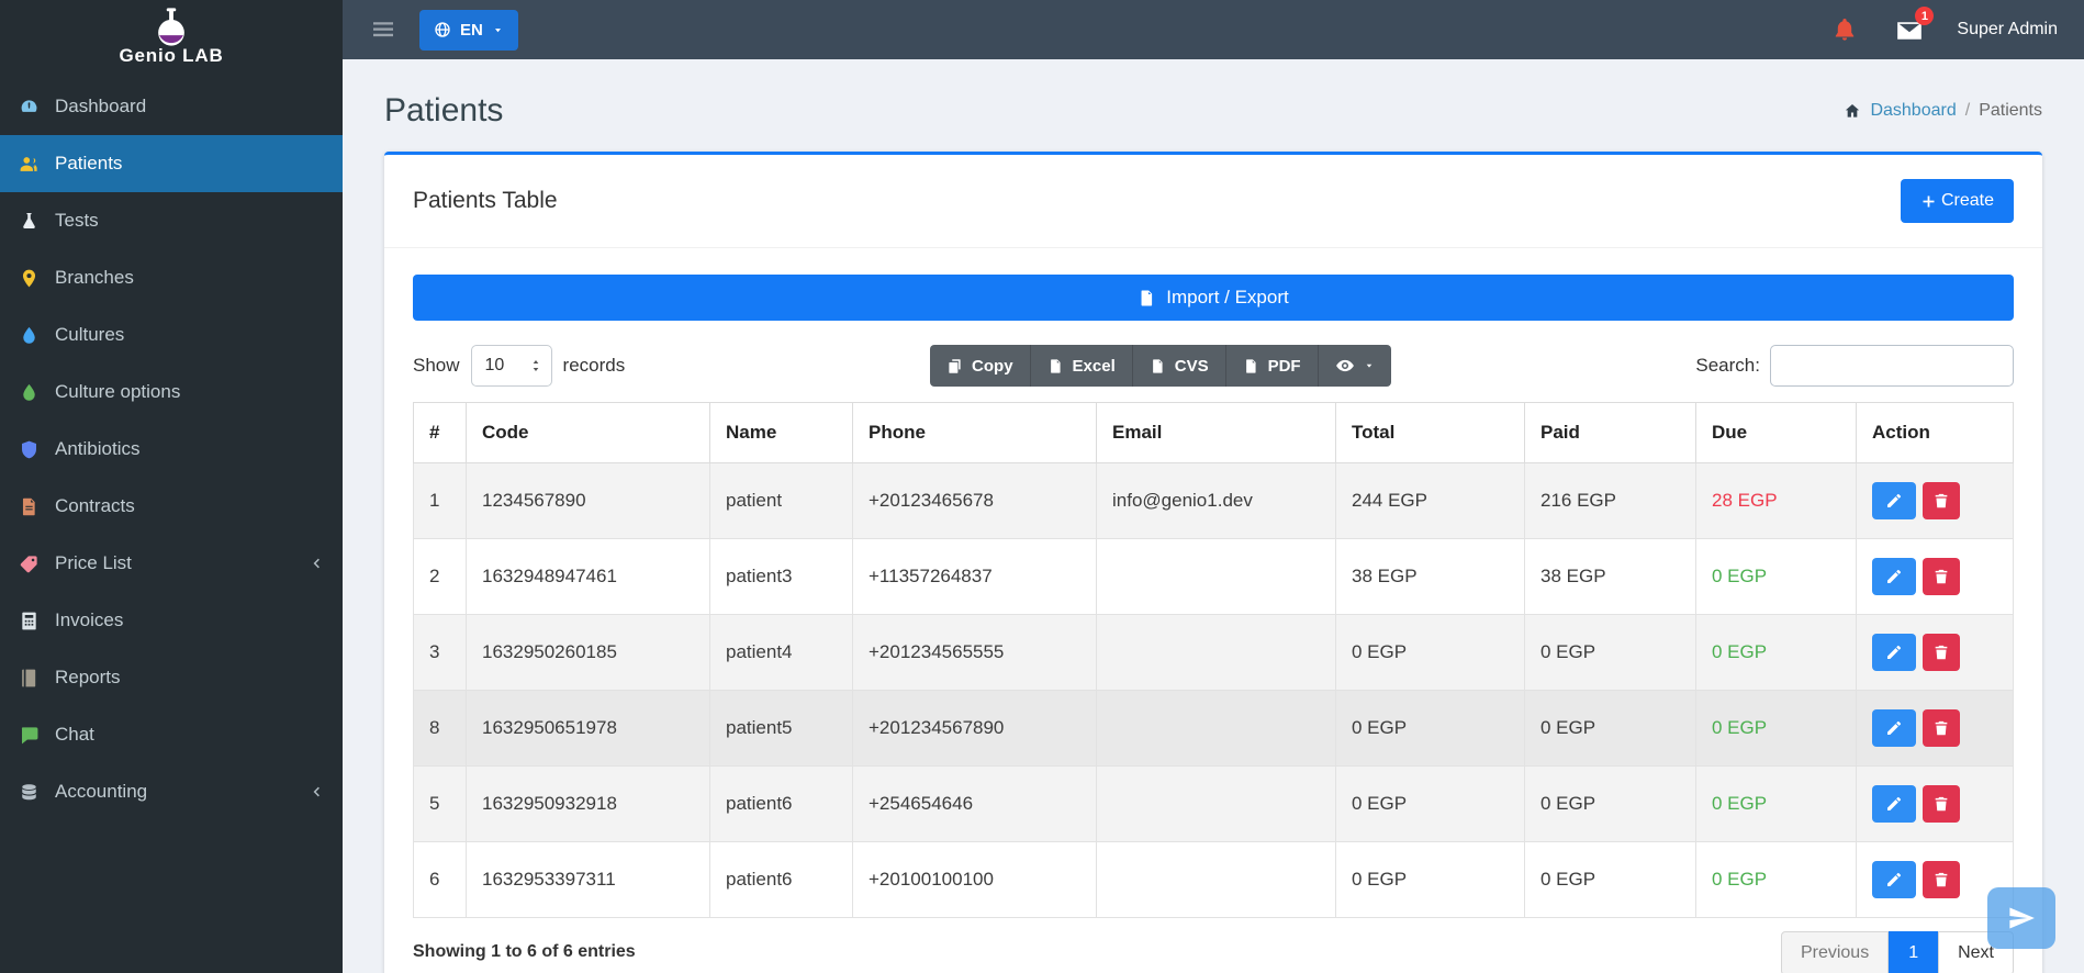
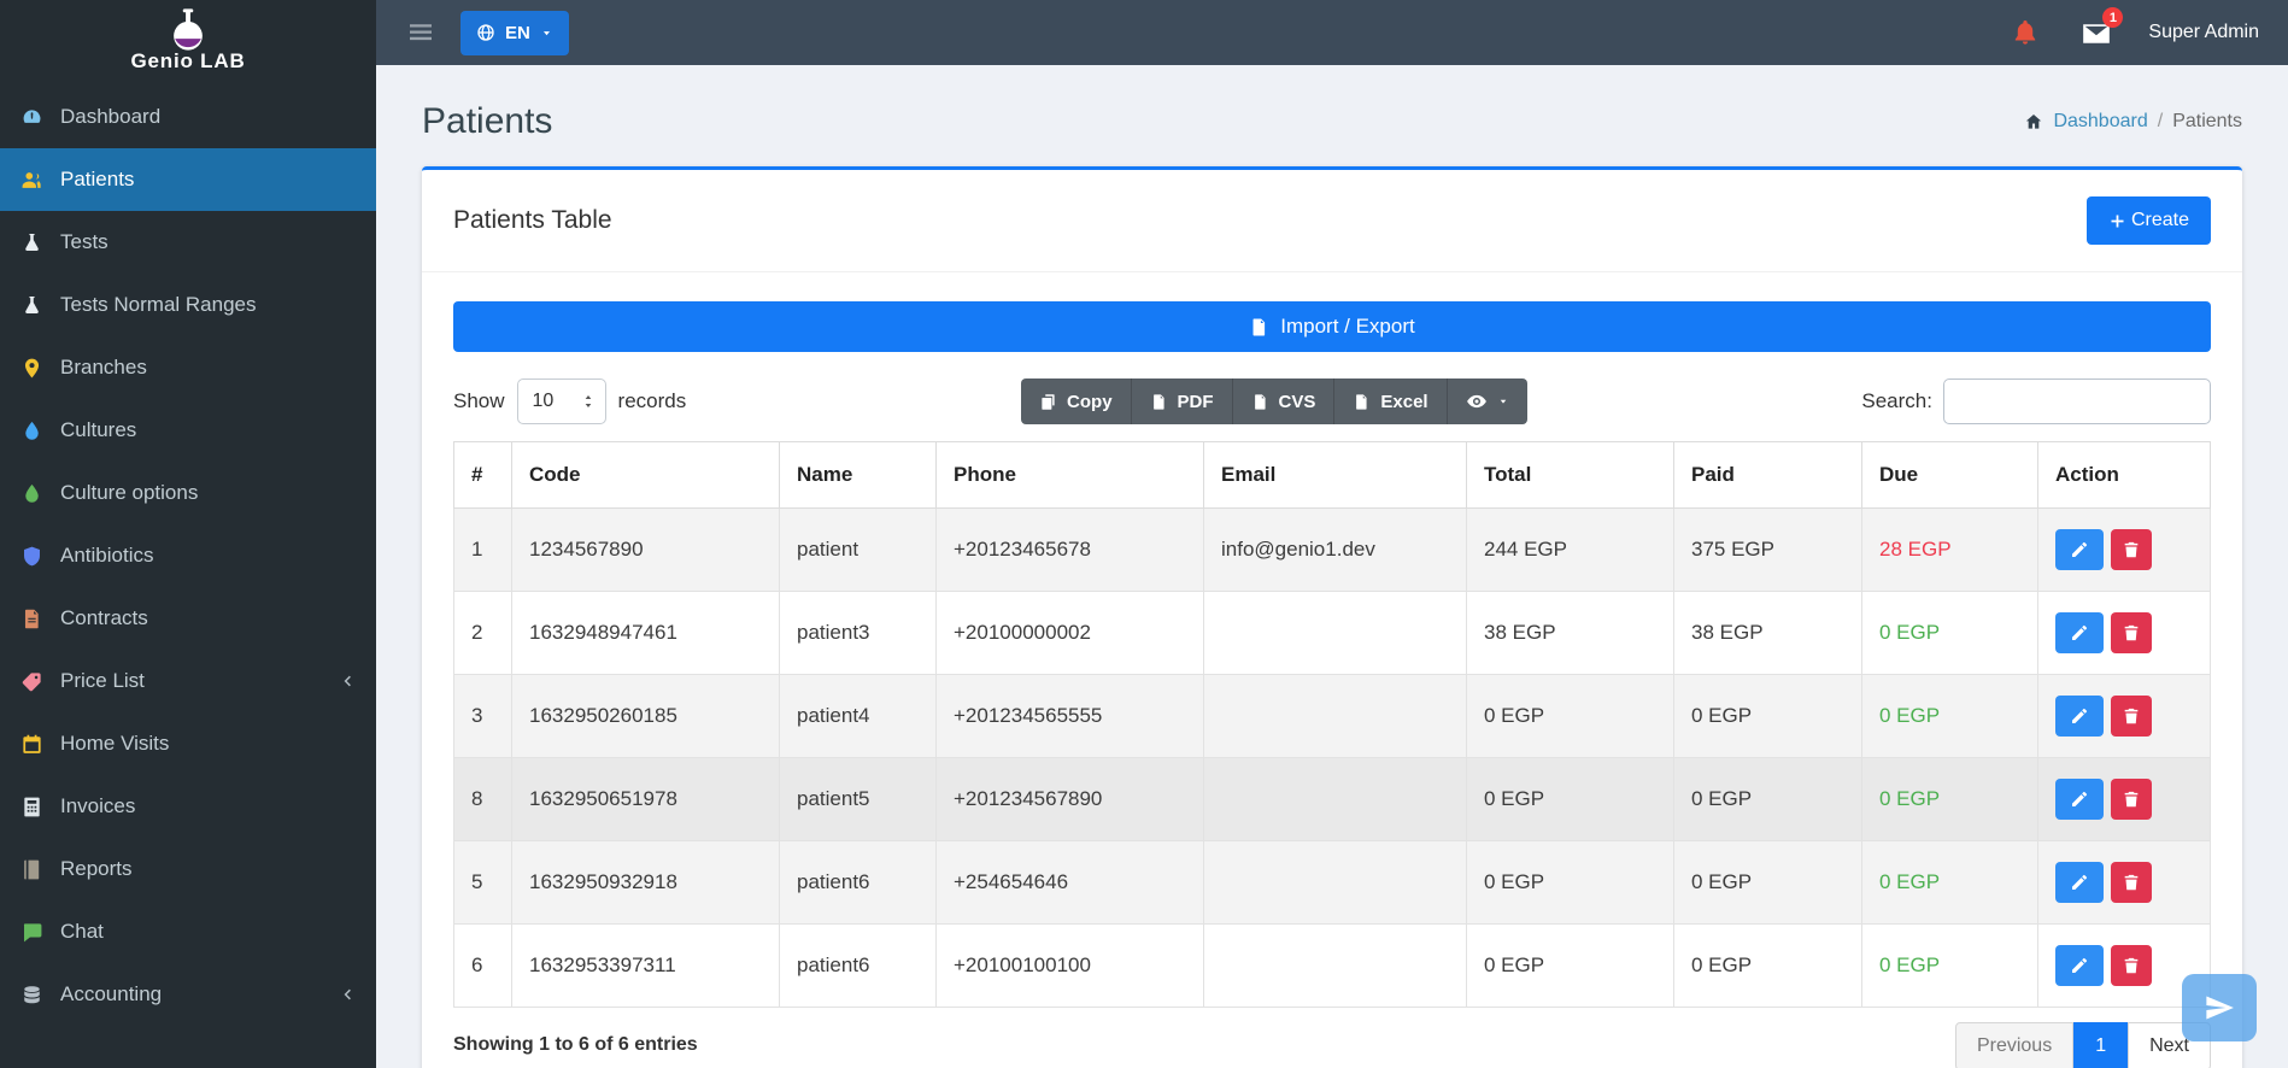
  Genio LAB
  Dashboard
  Patients
  Tests
+ Tests Normal Ranges
  Branches
  Cultures
  Culture options
  Antibiotics
  Contracts
  Price List
+ Home Visits
  Invoices
  Reports
  Chat
  Accounting
  EN
  1
  Super Admin
  Patients
  Dashboard
  /
  Patients
  Patients Table
  Create
  Import / Export
  Show
  10
  records
  Copy
- Excel
+ PDF
  CVS
- PDF
+ Excel
  Search:
  #	Code	Name	Phone	Email	Total	Paid	Due	Action
- 1	1234567890	patient	+20123465678	info@genio1.dev	244 EGP	216 EGP	28 EGP
+ 1	1234567890	patient	+20123465678	info@genio1.dev	244 EGP	375 EGP	28 EGP
- 2	1632948947461	patient3	+11357264837		38 EGP	38 EGP	0 EGP
+ 2	1632948947461	patient3	+20100000002		38 EGP	38 EGP	0 EGP
  3	1632950260185	patient4	+201234565555		0 EGP	0 EGP	0 EGP
  8	1632950651978	patient5	+201234567890		0 EGP	0 EGP	0 EGP
  5	1632950932918	patient6	+254654646		0 EGP	0 EGP	0 EGP
  6	1632953397311	patient6	+20100100100		0 EGP	0 EGP	0 EGP
  Showing 1 to 6 of 6 entries
  Previous
  1
  Next
